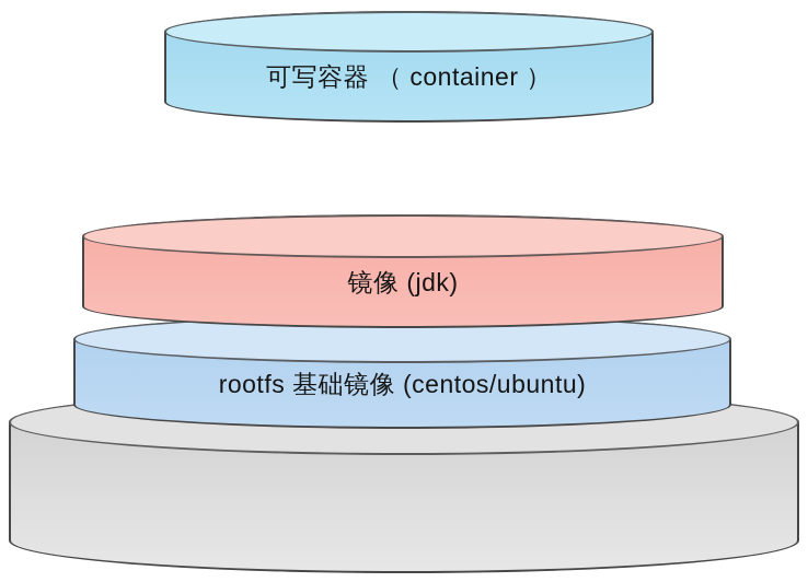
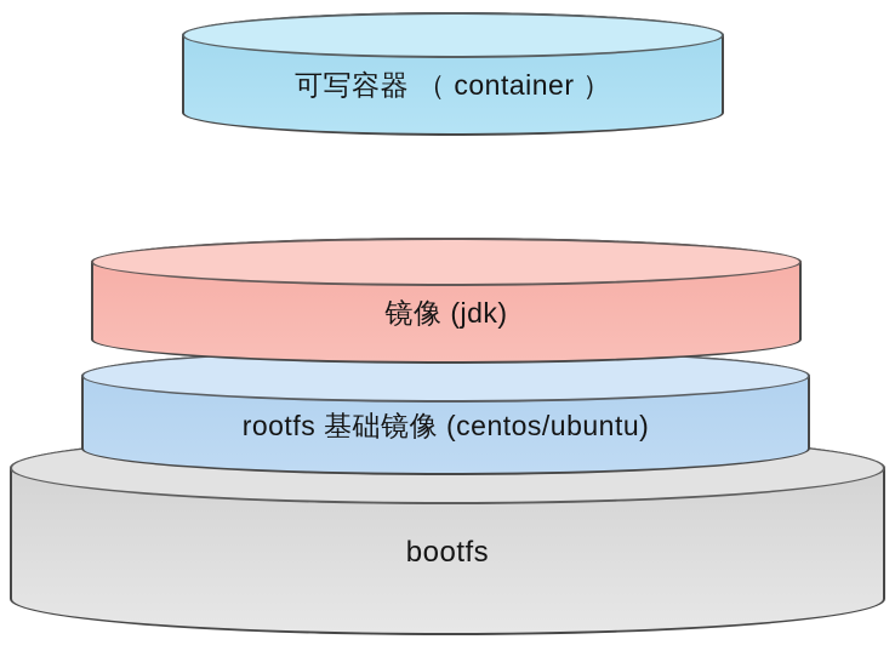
+ bootfs
  rootfs 基础镜像 (centos/ubuntu)
  镜像 (jdk)
  可写容器 （ container ）
